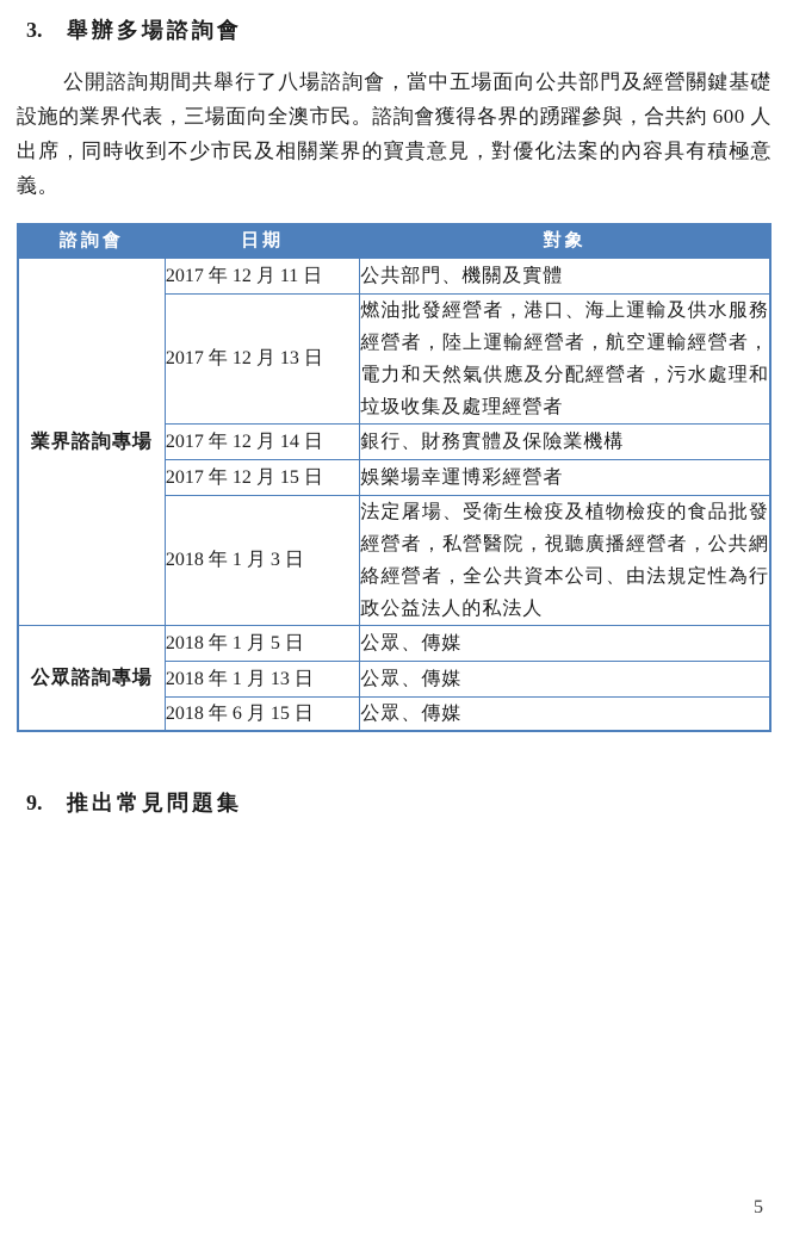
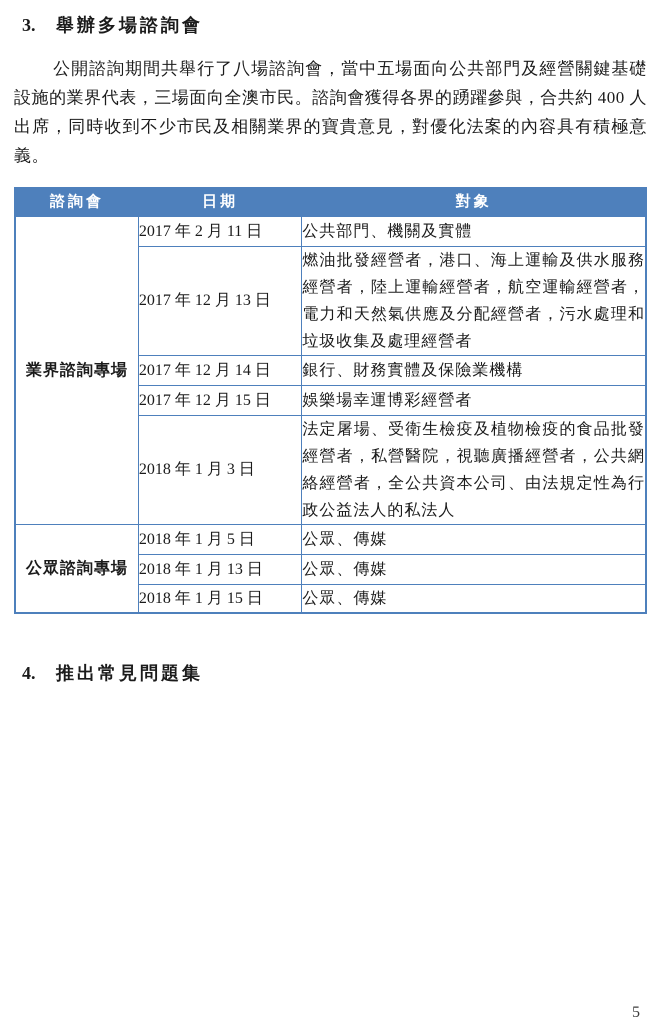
  3.
  舉辦多場諮詢會
- 公開諮詢期間共舉行了八場諮詢會，當中五場面向公共部門及經營關鍵基礎設施的業界代表，三場面向全澳市民。諮詢會獲得各界的踴躍參與，合共約 600 人出席，同時收到不少市民及相關業界的寶貴意見，對優化法案的內容具有積極意義。
+ 公開諮詢期間共舉行了八場諮詢會，當中五場面向公共部門及經營關鍵基礎設施的業界代表，三場面向全澳市民。諮詢會獲得各界的踴躍參與，合共約 400 人出席，同時收到不少市民及相關業界的寶貴意見，對優化法案的內容具有積極意義。
  諮詢會	日期	對象
- 業界諮詢專場	2017 年 12 月 11 日	公共部門、機關及實體
+ 業界諮詢專場	2017 年 2 月 11 日	公共部門、機關及實體
  2017 年 12 月 13 日	燃油批發經營者，港口、海上運輸及供水服務經營者，陸上運輸經營者，航空運輸經營者，電力和天然氣供應及分配經營者，污水處理和垃圾收集及處理經營者
  2017 年 12 月 14 日	銀行、財務實體及保險業機構
  2017 年 12 月 15 日	娛樂場幸運博彩經營者
  2018 年 1 月 3 日	法定屠場、受衛生檢疫及植物檢疫的食品批發經營者，私營醫院，視聽廣播經營者，公共網絡經營者，全公共資本公司、由法規定性為行政公益法人的私法人
  公眾諮詢專場	2018 年 1 月 5 日	公眾、傳媒
  2018 年 1 月 13 日	公眾、傳媒
- 2018 年 6 月 15 日	公眾、傳媒
+ 2018 年 1 月 15 日	公眾、傳媒
- 9.
+ 4.
  推出常見問題集
  5
